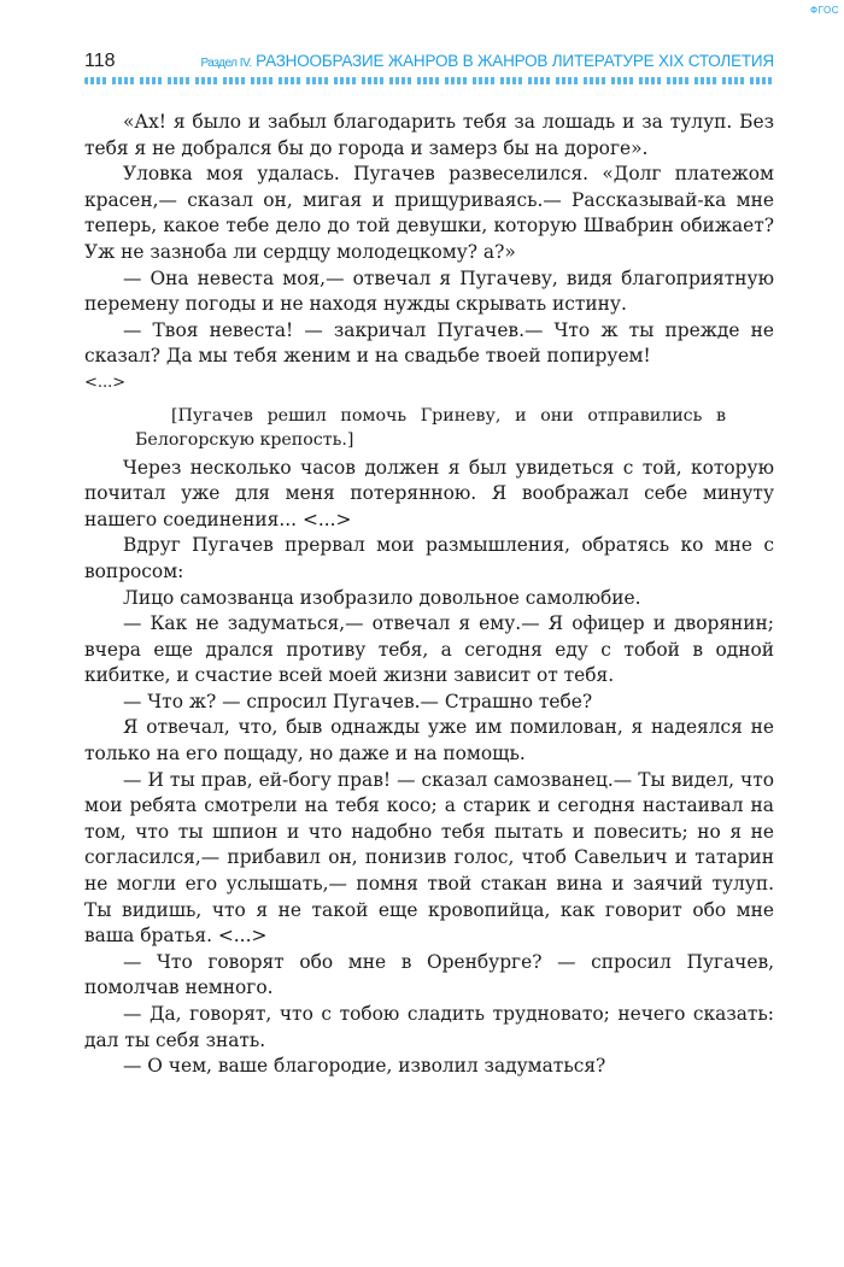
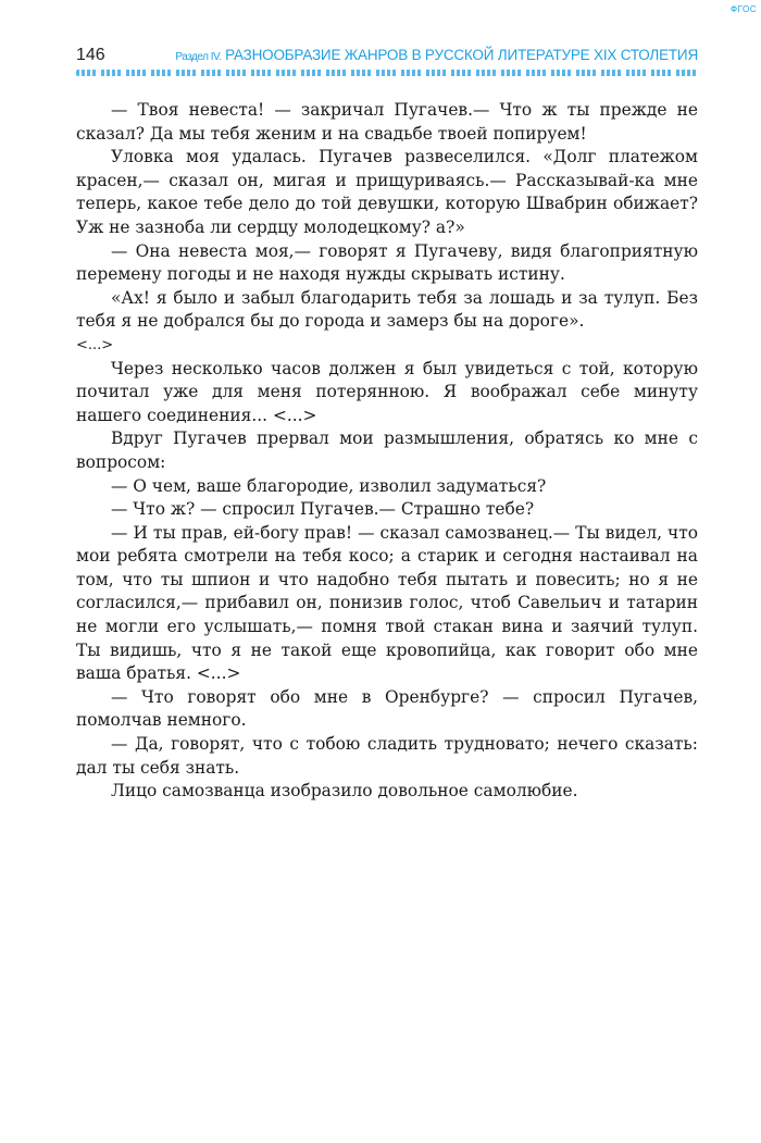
  ФГОС
- 118
+ 146
- Раздел IV. РАЗНООБРАЗИЕ ЖАНРОВ В ЖАНРОВ ЛИТЕРАТУРЕ XIX СТОЛЕТИЯ
+ Раздел IV. РАЗНООБРАЗИЕ ЖАНРОВ В РУССКОЙ ЛИТЕРАТУРЕ XIX СТОЛЕТИЯ
- «Ах! я было и забыл благодарить тебя за лошадь и за тулуп. Без тебя я не добрался бы до города и замерз бы на дороге».
+ — Твоя невеста! — закричал Пугачев.— Что ж ты прежде не сказал? Да мы тебя женим и на свадьбе твоей попируем!
  Уловка моя удалась. Пугачев развеселился. «Долг платежом красен,— сказал он, мигая и прищуриваясь.— Рассказывай-ка мне теперь, какое тебе дело до той девушки, которую Швабрин обижает? Уж не зазноба ли сердцу молодецкому? а?»
- — Она невеста моя,— отвечал я Пугачеву, видя благоприятную перемену погоды и не находя нужды скрывать истину.
+ — Она невеста моя,— говорят я Пугачеву, видя благоприятную перемену погоды и не находя нужды скрывать истину.
- — Твоя невеста! — закричал Пугачев.— Что ж ты прежде не сказал? Да мы тебя женим и на свадьбе твоей попируем!
+ «Ах! я было и забыл благодарить тебя за лошадь и за тулуп. Без тебя я не добрался бы до города и замерз бы на дороге».
  <...>
- [Пугачев решил помочь Гриневу, и они отправились в Белогорскую крепость.]
  Через несколько часов должен я был увидеться с той, которую почитал уже для меня потерянною. Я воображал себе минуту нашего соединения... <...>
  Вдруг Пугачев прервал мои размышления, обратясь ко мне с вопросом:
- Лицо самозванца изобразило довольное самолюбие.
+ — О чем, ваше благородие, изволил задуматься?
- — Как не задуматься,— отвечал я ему.— Я офицер и дворянин; вчера еще дрался противу тебя, а сегодня еду с тобой в одной кибитке, и счастие всей моей жизни зависит от тебя.
  — Что ж? — спросил Пугачев.— Страшно тебе?
- Я отвечал, что, быв однажды уже им помилован, я надеялся не только на его пощаду, но даже и на помощь.
  — И ты прав, ей-богу прав! — сказал самозванец.— Ты видел, что мои ребята смотрели на тебя косо; а старик и сегодня настаивал на том, что ты шпион и что надобно тебя пытать и повесить; но я не согласился,— прибавил он, понизив голос, чтоб Савельич и татарин не могли его услышать,— помня твой стакан вина и заячий тулуп. Ты видишь, что я не такой еще кровопийца, как говорит обо мне ваша братья. <...>
  — Что говорят обо мне в Оренбурге? — спросил Пугачев, помолчав немного.
  — Да, говорят, что с тобою сладить трудновато; нечего сказать: дал ты себя знать.
- — О чем, ваше благородие, изволил задуматься?
+ Лицо самозванца изобразило довольное самолюбие.
